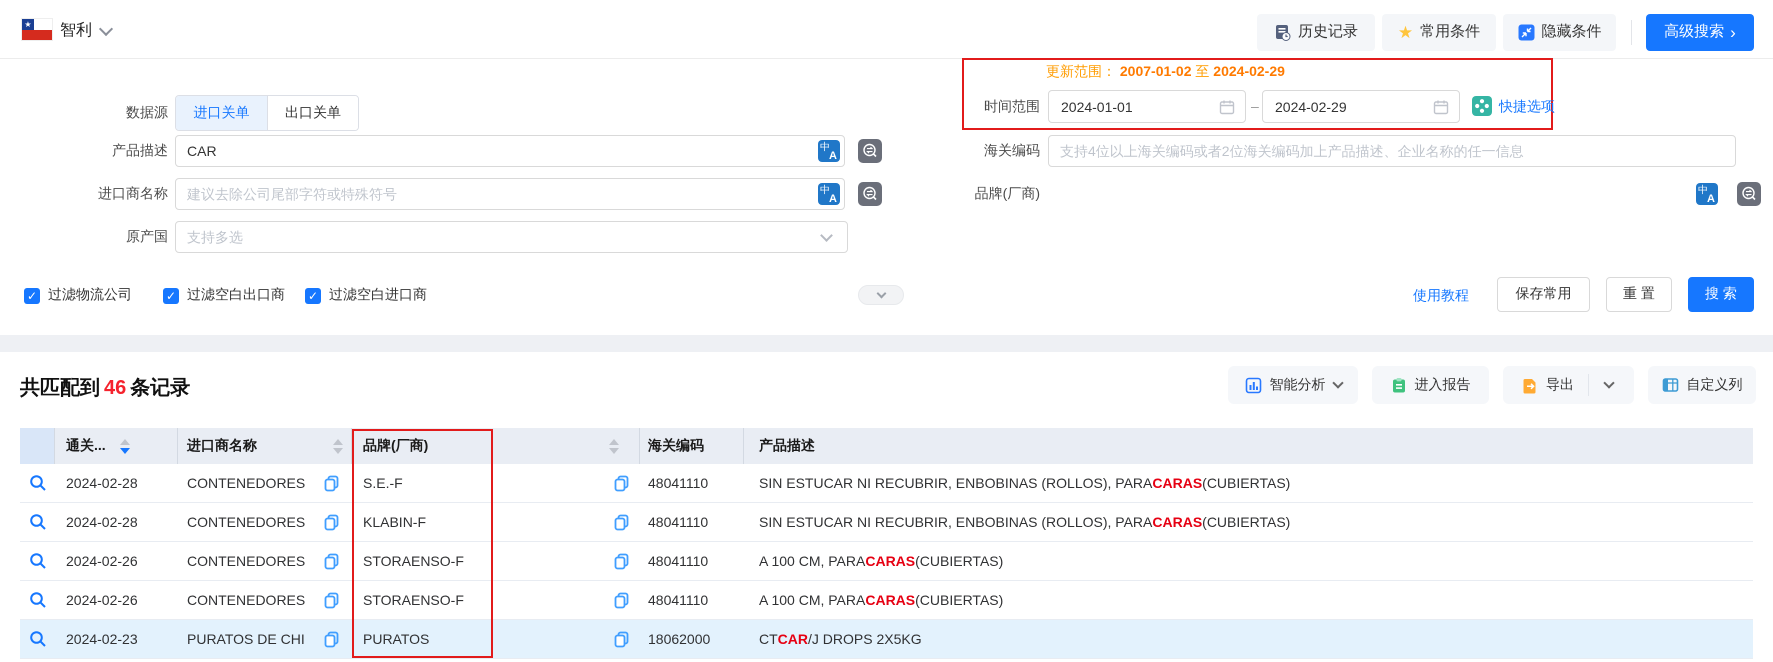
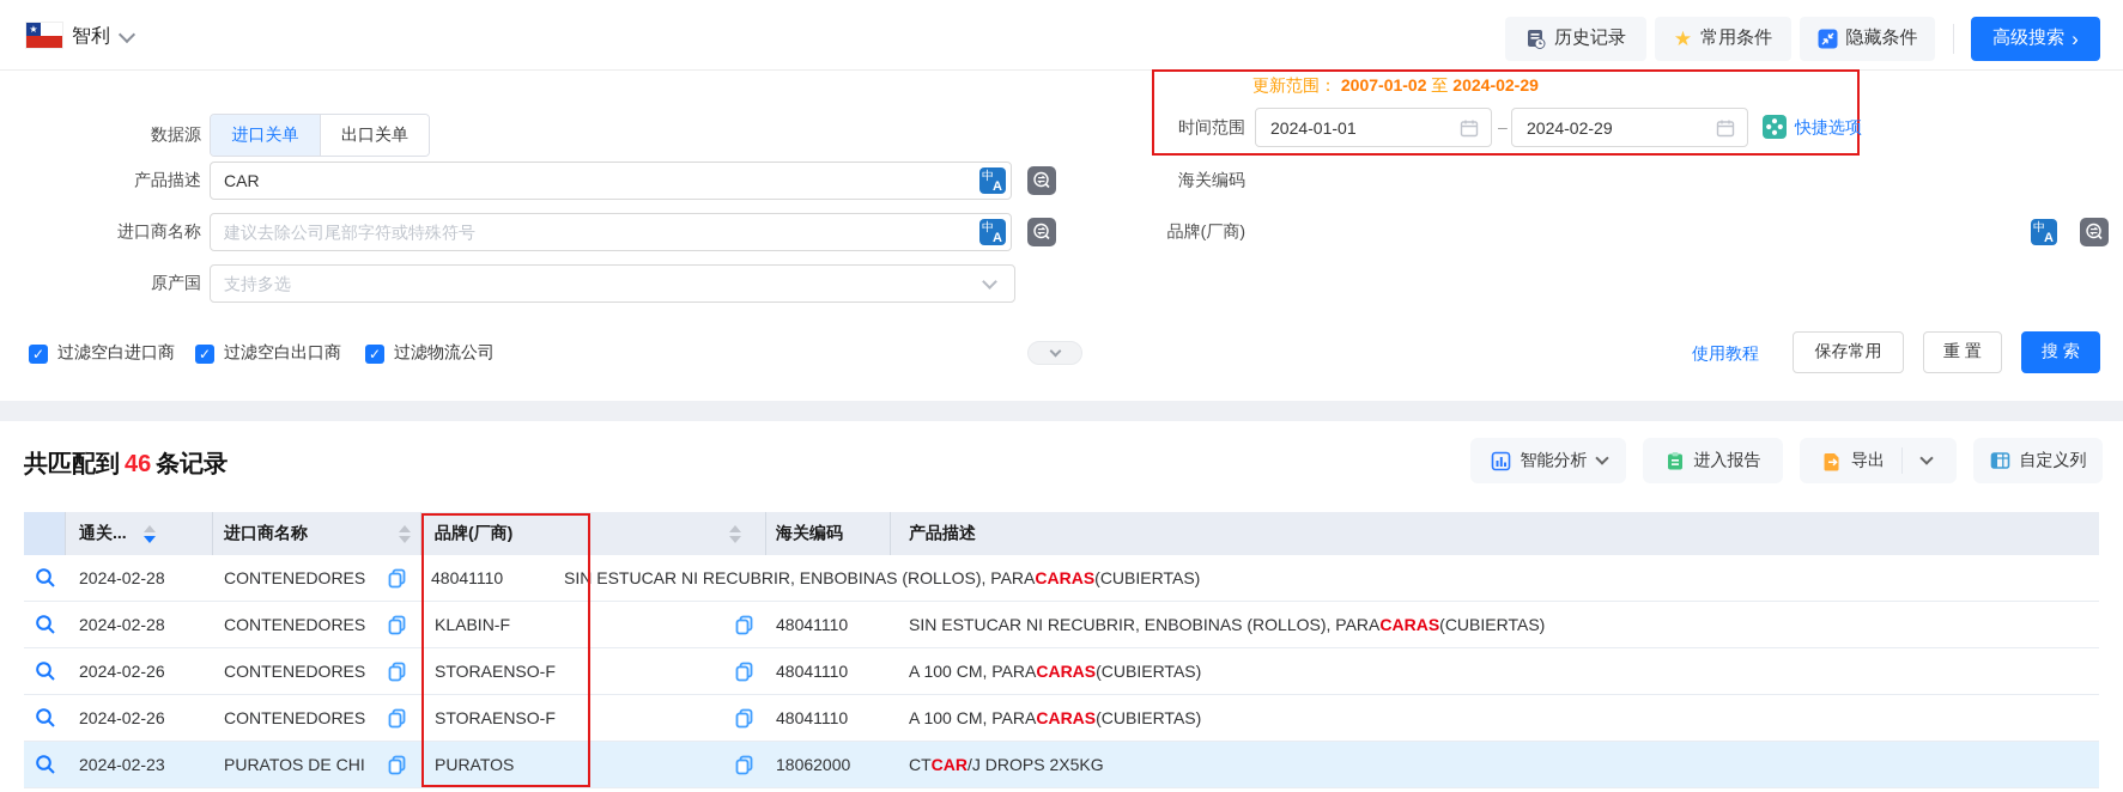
  ★
  智利
  历史记录
  ★
  常用条件
  隐藏条件
  高级搜索
  ›
  数据源
  进口关单
  出口关单
  产品描述
  CAR
  中
  A
  进口商名称
  建议去除公司尾部字符或特殊符号
  中
  A
  原产国
  支持多选
  更新范围： 2007-01-02 至 2024-02-29
  时间范围
  2024-01-01
  –
  2024-02-29
  快捷选项
  海关编码
- 支持4位以上海关编码或者2位海关编码加上产品描述、企业名称的任一信息
  品牌(厂商)
  中
  A
  ✓
- 过滤物流公司
+ 过滤空白进口商
  ✓
  过滤空白出口商
  ✓
- 过滤空白进口商
+ 过滤物流公司
  使用教程
  保存常用
  重 置
  搜 索
  共匹配到 46 条记录
  智能分析
  进入报告
  导出
  自定义列
  通关...
  进口商名称
  品牌(厂商)
  海关编码
  产品描述
  2024-02-28
  CONTENEDORES
- S.E.-F
  48041110
  SIN ESTUCAR NI RECUBRIR, ENBOBINAS (ROLLOS), PARA
  CARAS
  (CUBIERTAS)
  2024-02-28
  CONTENEDORES
  KLABIN-F
  48041110
  SIN ESTUCAR NI RECUBRIR, ENBOBINAS (ROLLOS), PARA
  CARAS
  (CUBIERTAS)
  2024-02-26
  CONTENEDORES
  STORAENSO-F
  48041110
  A 100 CM, PARA
  CARAS
  (CUBIERTAS)
  2024-02-26
  CONTENEDORES
  STORAENSO-F
  48041110
  A 100 CM, PARA
  CARAS
  (CUBIERTAS)
  2024-02-23
  PURATOS DE CHI
  PURATOS
  18062000
  CT
  CAR
  /J DROPS 2X5KG
